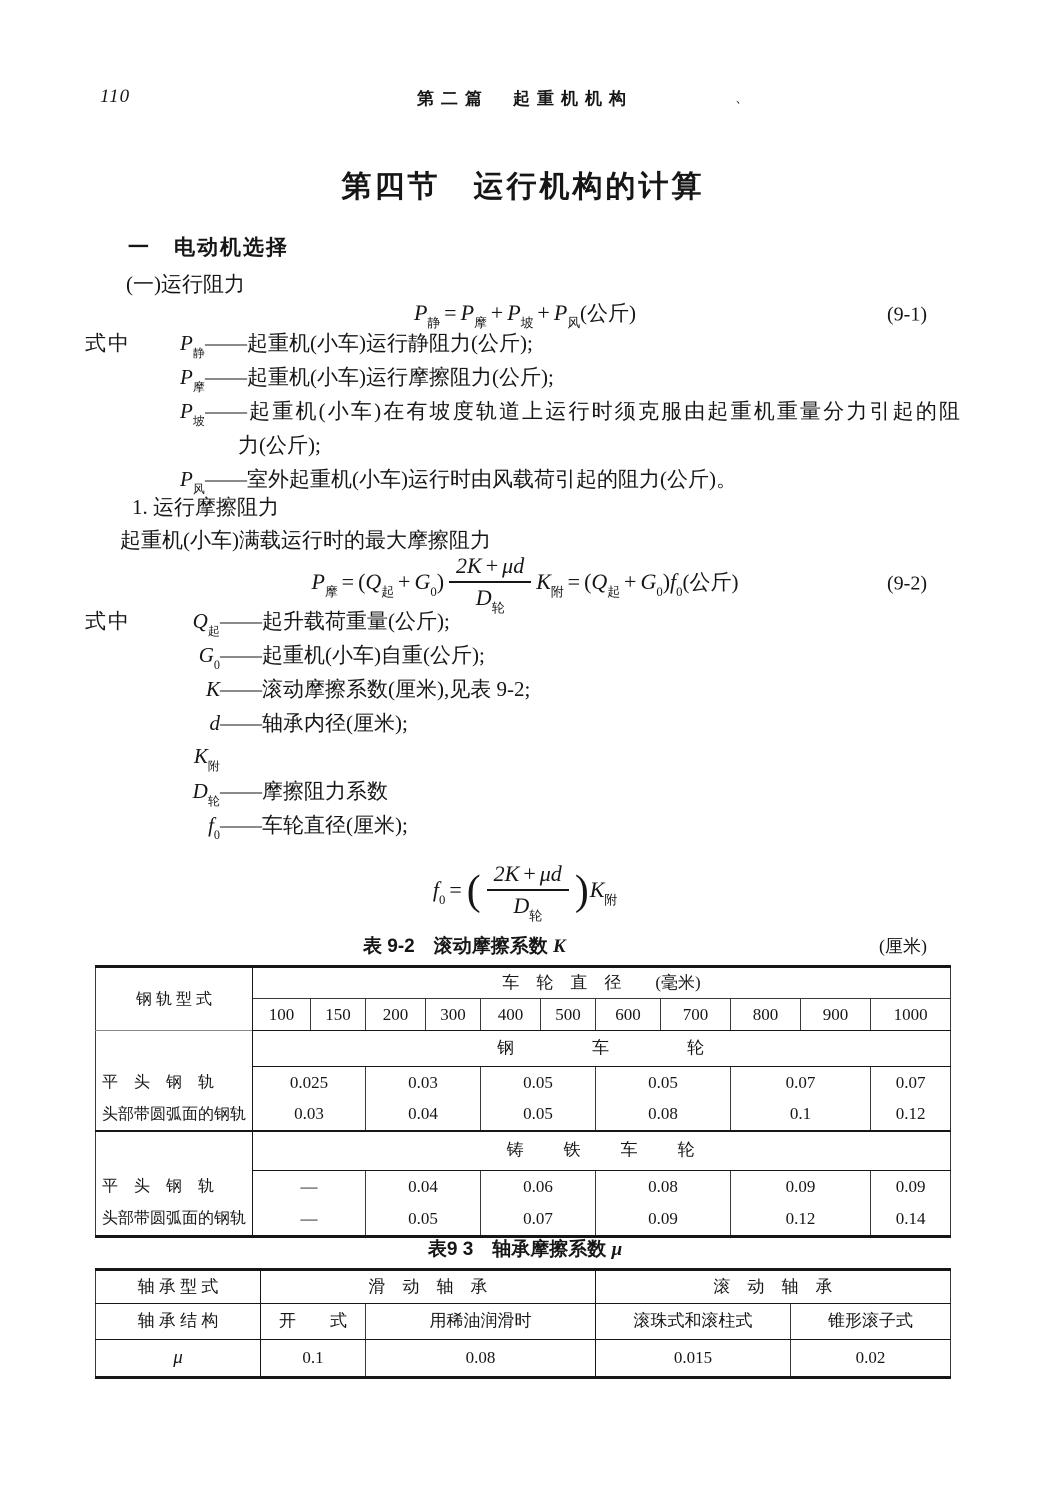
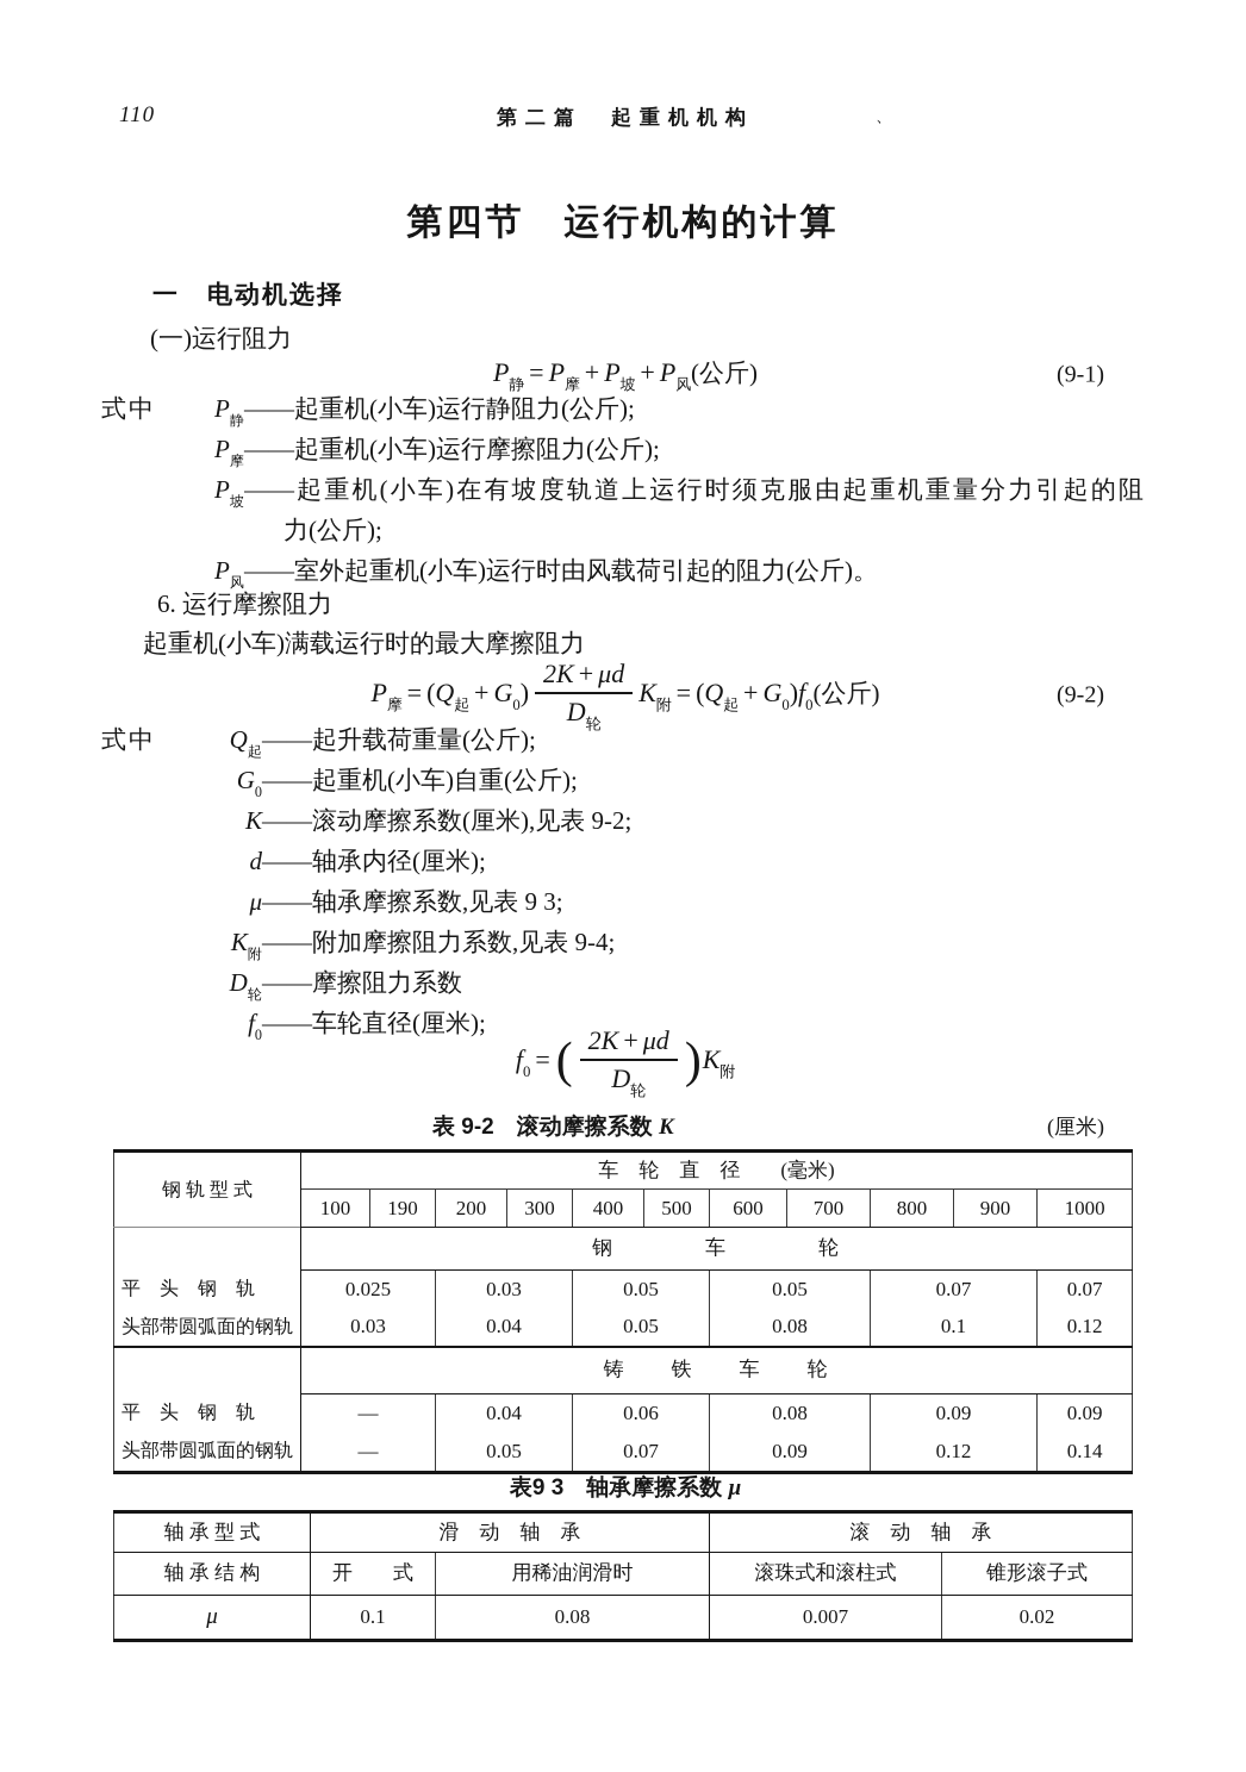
  110
  第二篇 起重机机构
  、
  第四节 运行机构的计算
  一 电动机选择
  (一)运行阻力
  P静= P摩+ P坡+ P风(公斤)
  (9-1)
  式中
  P静
  ——起重机(小车)运行静阻力(公斤);
  P摩
  ——起重机(小车)运行摩擦阻力(公斤);
  P坡
  ——起重机(小车)在有坡度轨道上运行时须克服由起重机重量分力引起的阻
  力(公斤);
  P风
  ——室外起重机(小车)运行时由风载荷引起的阻力(公斤)。
- 1. 运行摩擦阻力
+ 6. 运行摩擦阻力
  起重机(小车)满载运行时的最大摩擦阻力
  P摩= (Q起+ G0)
  2K + μd
  D轮
  K附= (Q起+ G0)f0(公斤)
  (9-2)
  式中
  Q起
  ——起升载荷重量(公斤);
  G0
  ——起重机(小车)自重(公斤);
  K
  ——滚动摩擦系数(厘米),见表 9-2;
  d
  ——轴承内径(厘米);
+ μ
+ ——轴承摩擦系数,见表 9 3;
  K附
+ ——附加摩擦阻力系数,见表 9-4;
  D轮
  ——摩擦阻力系数
  f0
  ——车轮直径(厘米);
  f0= (
  2K + μd
  D轮
  )K附
  表 9-2 滚动摩擦系数 K
  (厘米)
  钢 轨 型 式	车 轮 直 径 (毫米)
- 100	150	200	300	400	500	600	700	800	900	1000
+ 100	190	200	300	400	500	600	700	800	900	1000
  	钢 车 轮
  平 头 钢 轨	0.025	0.03	0.05	0.05	0.07	0.07
  头部带圆弧面的钢轨	0.03	0.04	0.05	0.08	0.1	0.12
  	铸 铁 车 轮
  平 头 钢 轨	—	0.04	0.06	0.08	0.09	0.09
  头部带圆弧面的钢轨	—	0.05	0.07	0.09	0.12	0.14
  表9 3 轴承摩擦系数 μ
  轴 承 型 式	滑 动 轴 承	滚 动 轴 承
  轴 承 结 构	开 式	用稀油润滑时	滚珠式和滚柱式	锥形滚子式
- μ	0.1	0.08	0.015	0.02
+ μ	0.1	0.08	0.007	0.02
